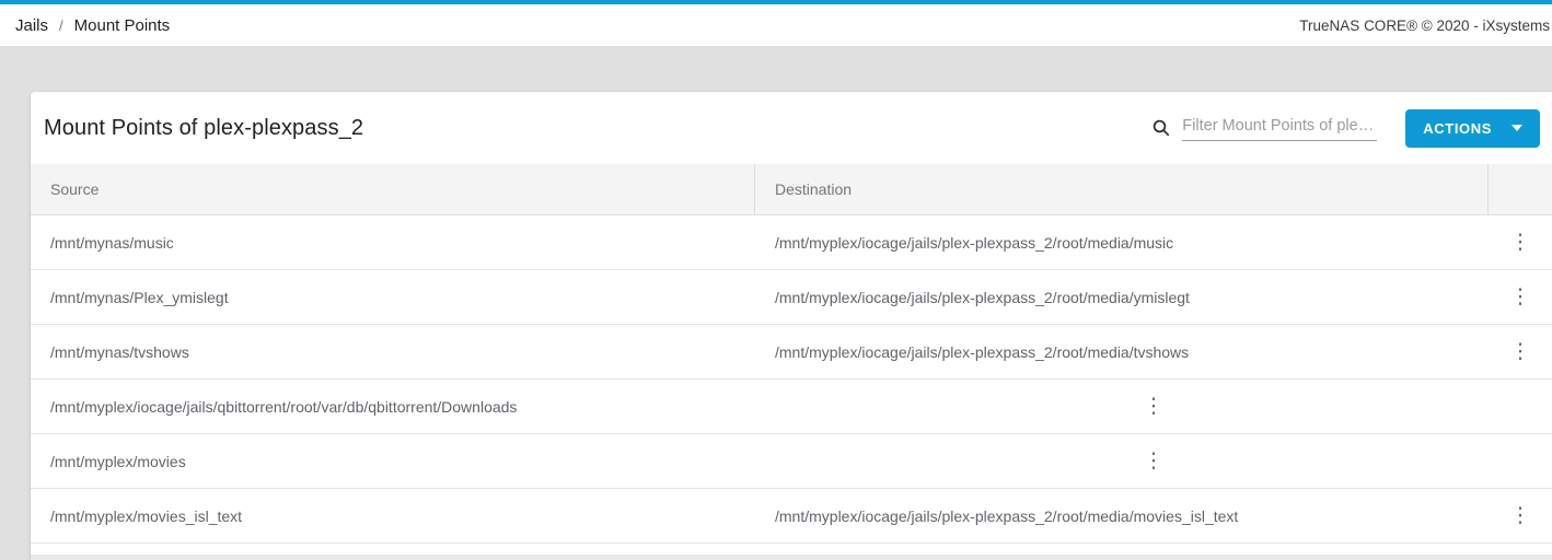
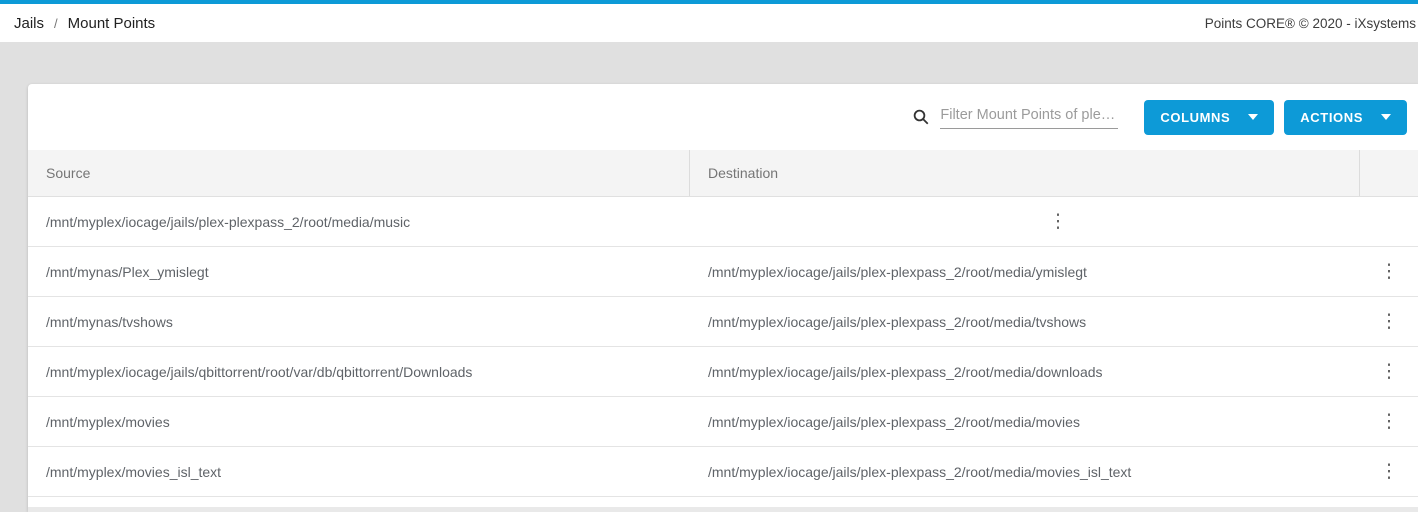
  Jails
  /
  Mount Points
- TrueNAS CORE® © 2020 - iXsystems
+ Points CORE® © 2020 - iXsystems
- Mount Points of plex-plexpass_2
  Filter Mount Points of plex-p
+ COLUMNS
  ACTIONS
  Source
  Destination
- /mnt/mynas/music
  /mnt/myplex/iocage/jails/plex-plexpass_2/root/media/music
  ⋮
  /mnt/mynas/Plex_ymislegt
  /mnt/myplex/iocage/jails/plex-plexpass_2/root/media/ymislegt
  ⋮
  /mnt/mynas/tvshows
  /mnt/myplex/iocage/jails/plex-plexpass_2/root/media/tvshows
  ⋮
  /mnt/myplex/iocage/jails/qbittorrent/root/var/db/qbittorrent/Downloads
+ /mnt/myplex/iocage/jails/plex-plexpass_2/root/media/downloads
  ⋮
  /mnt/myplex/movies
+ /mnt/myplex/iocage/jails/plex-plexpass_2/root/media/movies
  ⋮
  /mnt/myplex/movies_isl_text
  /mnt/myplex/iocage/jails/plex-plexpass_2/root/media/movies_isl_text
  ⋮
